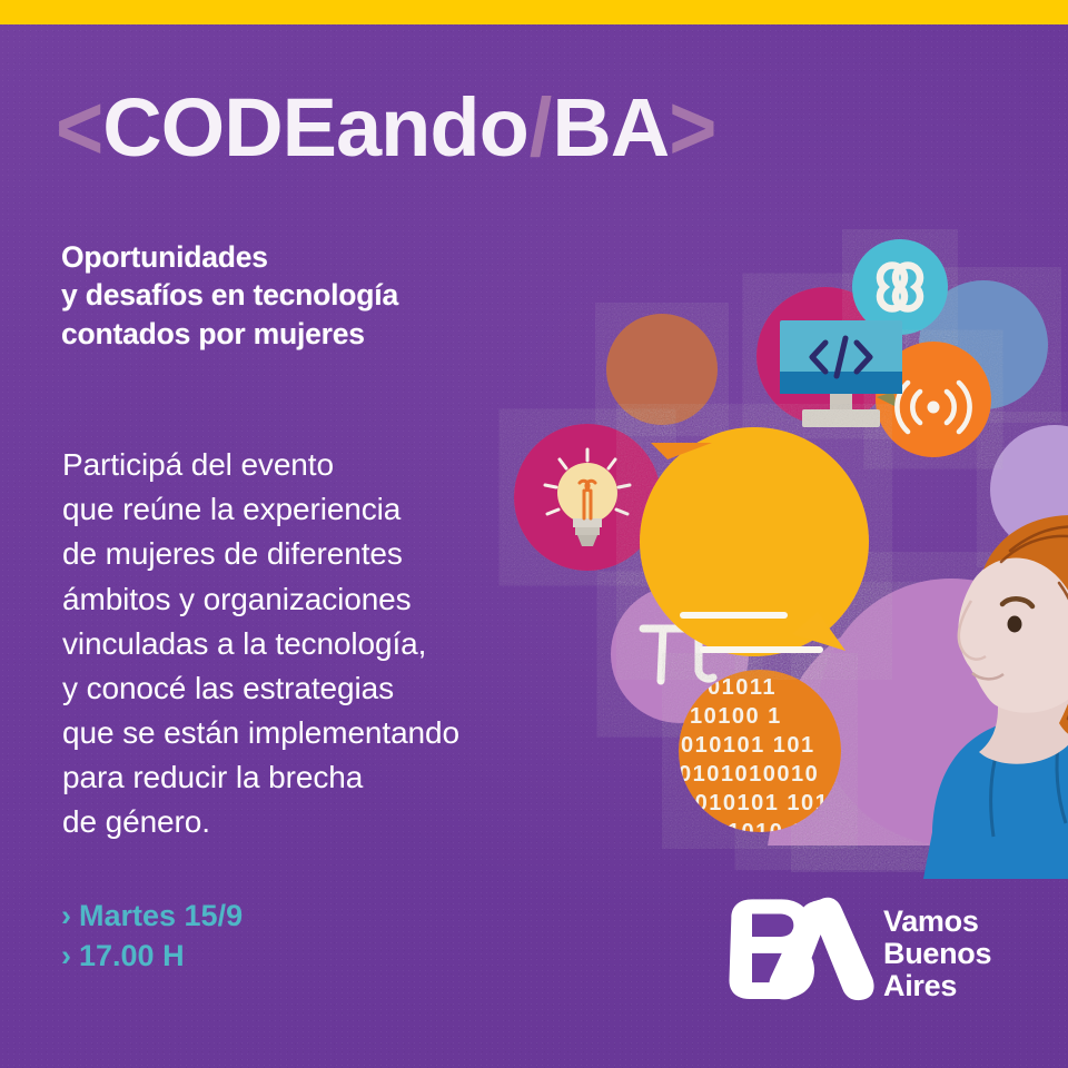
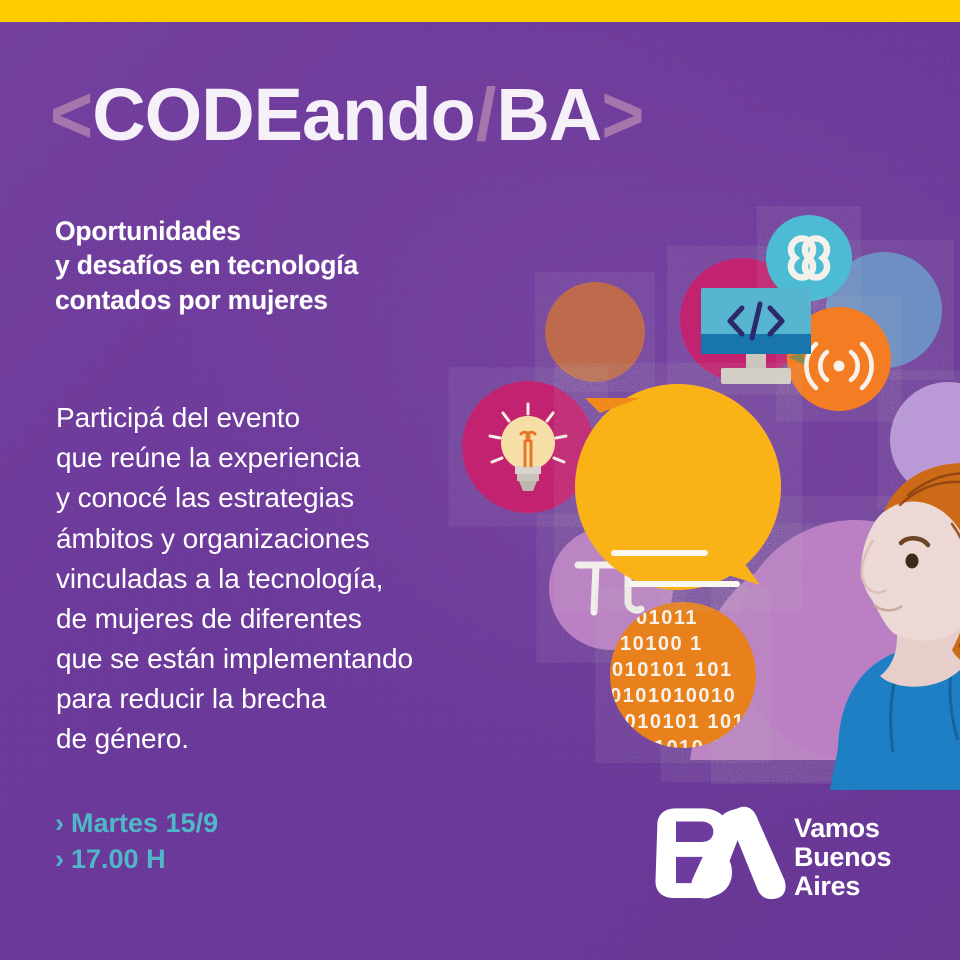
  01011
  10100 1
  010101 101
  0101010010
  010101 10
  <CODEando/BA>
  Oportunidades
  y desafíos en tecnología
  contados por mujeres
  Participá del evento
  que reúne la experiencia
- de mujeres de diferentes
+ y conocé las estrategias
  ámbitos y organizaciones
  vinculadas a la tecnología,
- y conocé las estrategias
+ de mujeres de diferentes
  que se están implementando
  para reducir la brecha
  de género.
  › Martes 15/9
  › 17.00 H
  Vamos
  Buenos
  Aires
